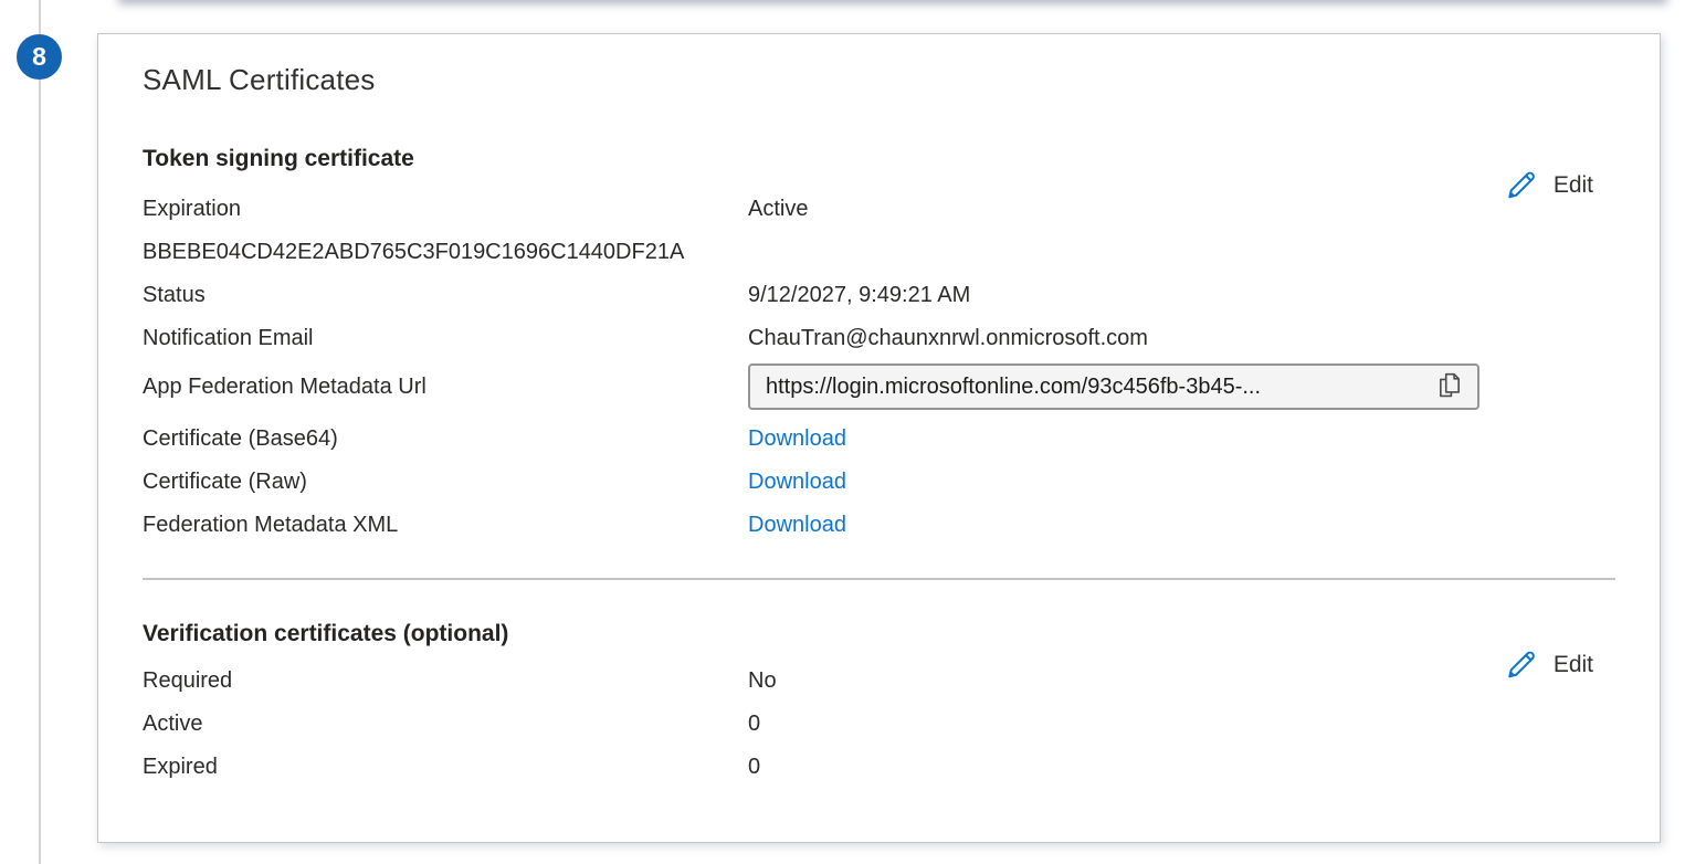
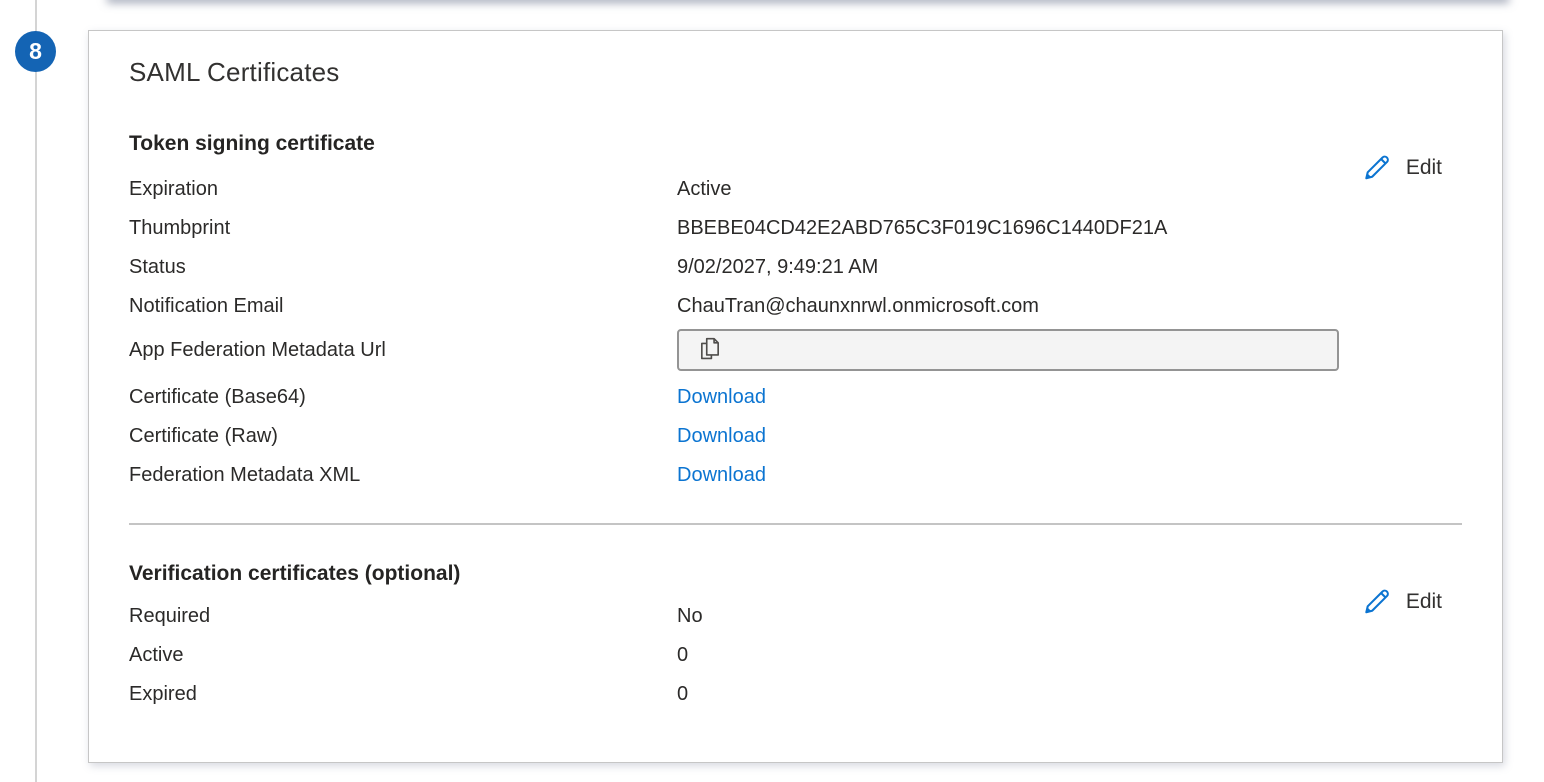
  8
  SAML Certificates
  Token signing certificate
  Expiration
  Active
+ Thumbprint
  BBEBE04CD42E2ABD765C3F019C1696C1440DF21A
  Status
- 9/12/2027, 9:49:21 AM
+ 9/02/2027, 9:49:21 AM
  Notification Email
  ChauTran@chaunxnrwl.onmicrosoft.com
  App Federation Metadata Url
- https://login.microsoftonline.com/93c456fb-3b45-...
  Certificate (Base64)
  Download
  Certificate (Raw)
  Download
  Federation Metadata XML
  Download
  Verification certificates (optional)
  Required
  No
  Active
  0
  Expired
  0
  Edit
  Edit
